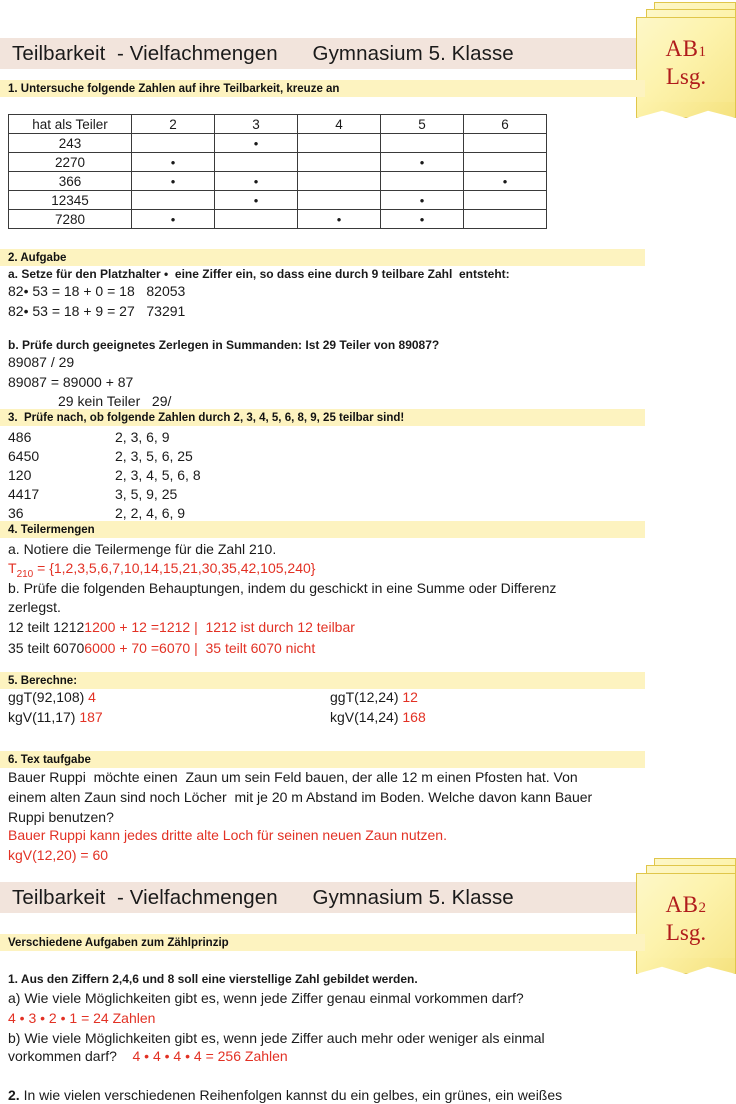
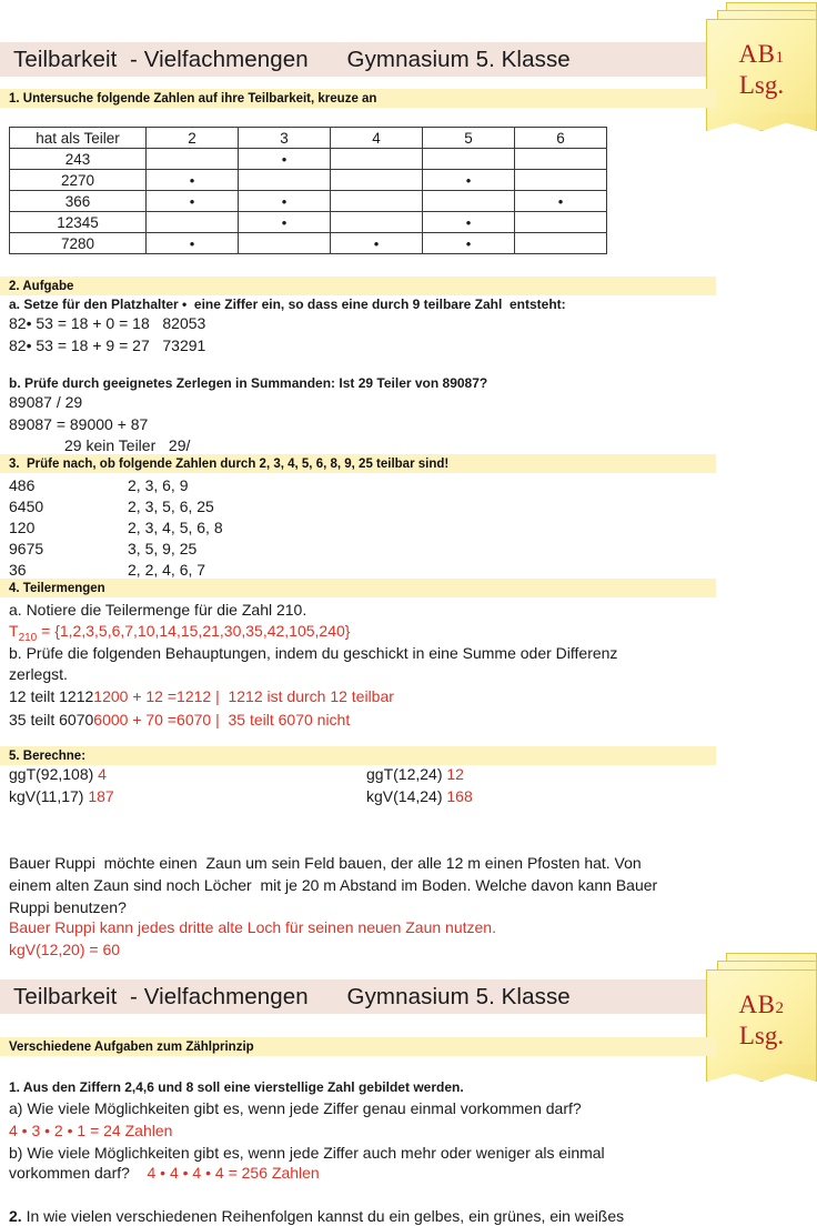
  Teilbarkeit - Vielfachmengen Gymnasium 5. Klasse
  AB1
  Lsg.
  1. Untersuche folgende Zahlen auf ihre Teilbarkeit, kreuze an
  hat als Teiler	2	3	4	5	6
  243
  2270
  366
  12345
  7280
  2. Aufgabe
  a. Setze für den Platzhalter • eine Ziffer ein, so dass eine durch 9 teilbare Zahl entsteht:
  82• 53 = 18 + 0 = 18 82053
  82• 53 = 18 + 9 = 27 73291
  b. Prüfe durch geeignetes Zerlegen in Summanden: Ist 29 Teiler von 89087?
  89087 / 29
  89087 = 89000 + 87
  29 kein Teiler 29/
  3. Prüfe nach, ob folgende Zahlen durch 2, 3, 4, 5, 6, 8, 9, 25 teilbar sind!
  486
  2, 3, 6, 9
  6450
  2, 3, 5, 6, 25
  120
  2, 3, 4, 5, 6, 8
- 4417
+ 9675
  3, 5, 9, 25
  36
- 2, 2, 4, 6, 9
+ 2, 2, 4, 6, 7
  4. Teilermengen
  a. Notiere die Teilermenge für die Zahl 210.
  T210 = {1,2,3,5,6,7,10,14,15,21,30,35,42,105,240}
  b. Prüfe die folgenden Behauptungen, indem du geschickt in eine Summe oder Differenz
  zerlegst.
  12 teilt 12121200 + 12 =1212 | 1212 ist durch 12 teilbar
  35 teilt 60706000 + 70 =6070 | 35 teilt 6070 nicht
  5. Berechne:
  ggT(92,108) 4
  kgV(11,17) 187
  ggT(12,24) 12
  kgV(14,24) 168
- 6. Tex taufgabe
  Bauer Ruppi möchte einen Zaun um sein Feld bauen, der alle 12 m einen Pfosten hat. Von
  einem alten Zaun sind noch Löcher mit je 20 m Abstand im Boden. Welche davon kann Bauer
  Ruppi benutzen?
  Bauer Ruppi kann jedes dritte alte Loch für seinen neuen Zaun nutzen.
  kgV(12,20) = 60
  Teilbarkeit - Vielfachmengen Gymnasium 5. Klasse
  AB2
  Lsg.
  Verschiedene Aufgaben zum Zählprinzip
  1. Aus den Ziffern 2,4,6 und 8 soll eine vierstellige Zahl gebildet werden.
  a) Wie viele Möglichkeiten gibt es, wenn jede Ziffer genau einmal vorkommen darf?
  4 • 3 • 2 • 1 = 24 Zahlen
  b) Wie viele Möglichkeiten gibt es, wenn jede Ziffer auch mehr oder weniger als einmal
  vorkommen darf? 4 • 4 • 4 • 4 = 256 Zahlen
  2. In wie vielen verschiedenen Reihenfolgen kannst du ein gelbes, ein grünes, ein weißes
